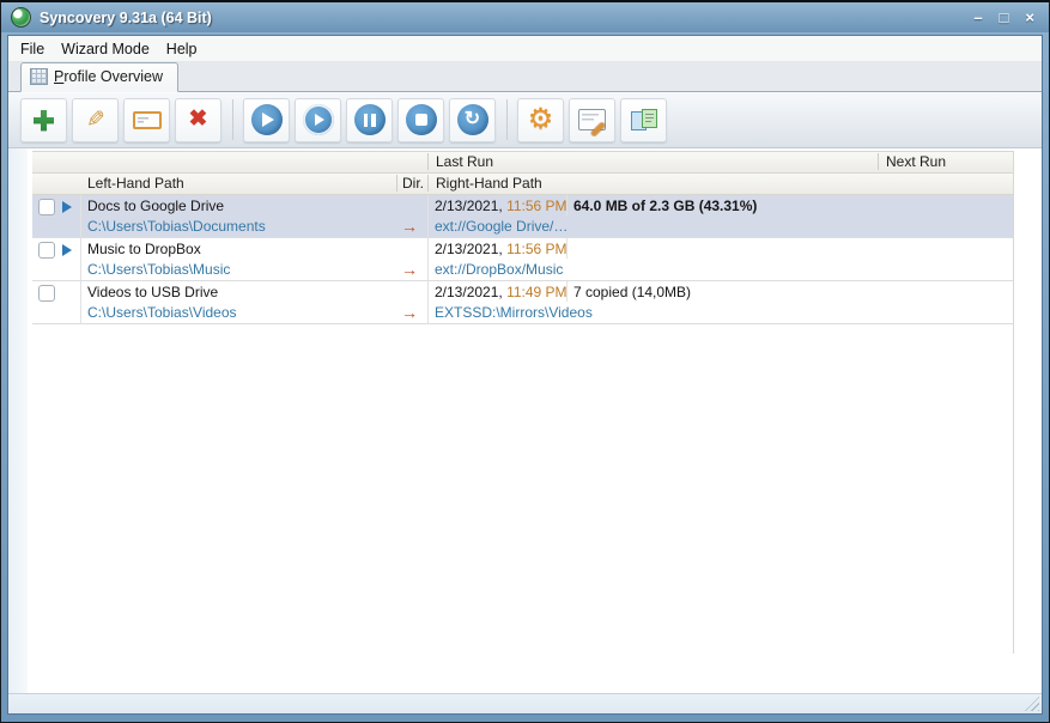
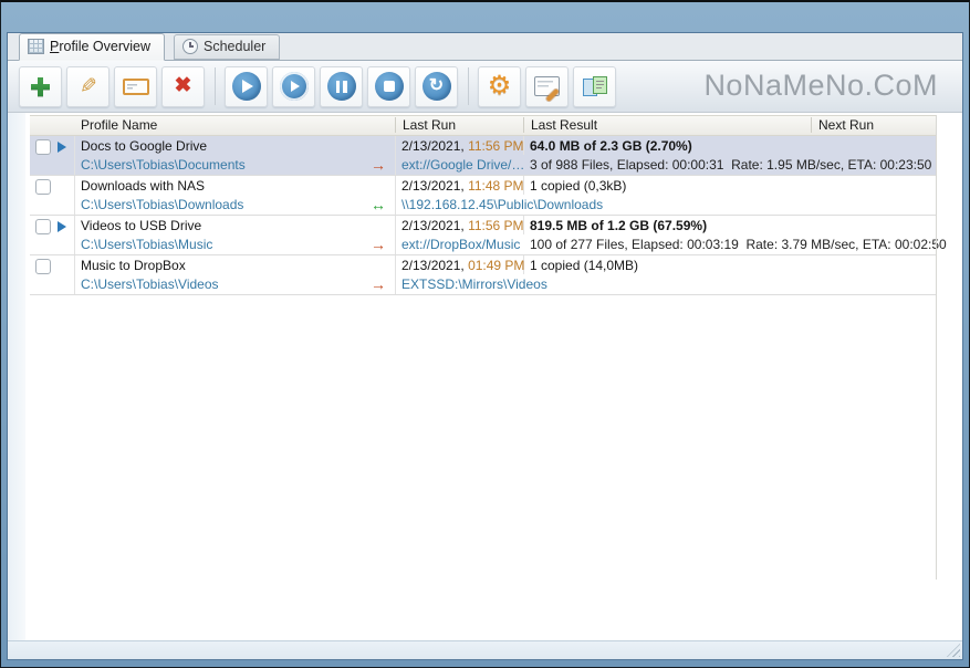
- Syncovery 9.31a (64 Bit)
- –
- □
- ×
- File
- Wizard Mode
- Help
  Profile Overview
+ Scheduler
  ✖
  ↻
  ⚙
+ NoNaMeNo.CoM
+ Profile Name
  Last Run
+ Last Result
  Next Run
- Left-Hand Path
- Dir.
- Right-Hand Path
  Docs to Google Drive
  2/13/2021, 11:56 PM
- 64.0 MB of 2.3 GB (43.31%)
+ 64.0 MB of 2.3 GB (2.70%)
  C:\Users\Tobias\Documents
  →
  ext://Google Drive/Do
+ 3 of 988 Files, Elapsed: 00:00:31 Rate: 1.95 MB/sec, ETA: 00:23:50
+ Downloads with NAS
+ 2/13/2021, 11:48 PM
+ 1 copied (0,3kB)
+ C:\Users\Tobias\Downloads
+ ↔
+ \\192.168.12.45\Public\Downloads
- Music to DropBox
+ Videos to USB Drive
  2/13/2021, 11:56 PM
+ 819.5 MB of 1.2 GB (67.59%)
  C:\Users\Tobias\Music
  →
  ext://DropBox/Music
+ 100 of 277 Files, Elapsed: 00:03:19 Rate: 3.79 MB/sec, ETA: 00:02:50
- Videos to USB Drive
+ Music to DropBox
- 2/13/2021, 11:49 PM
+ 2/13/2021, 01:49 PM
- 7 copied (14,0MB)
+ 1 copied (14,0MB)
  C:\Users\Tobias\Videos
  →
  EXTSSD:\Mirrors\Videos
